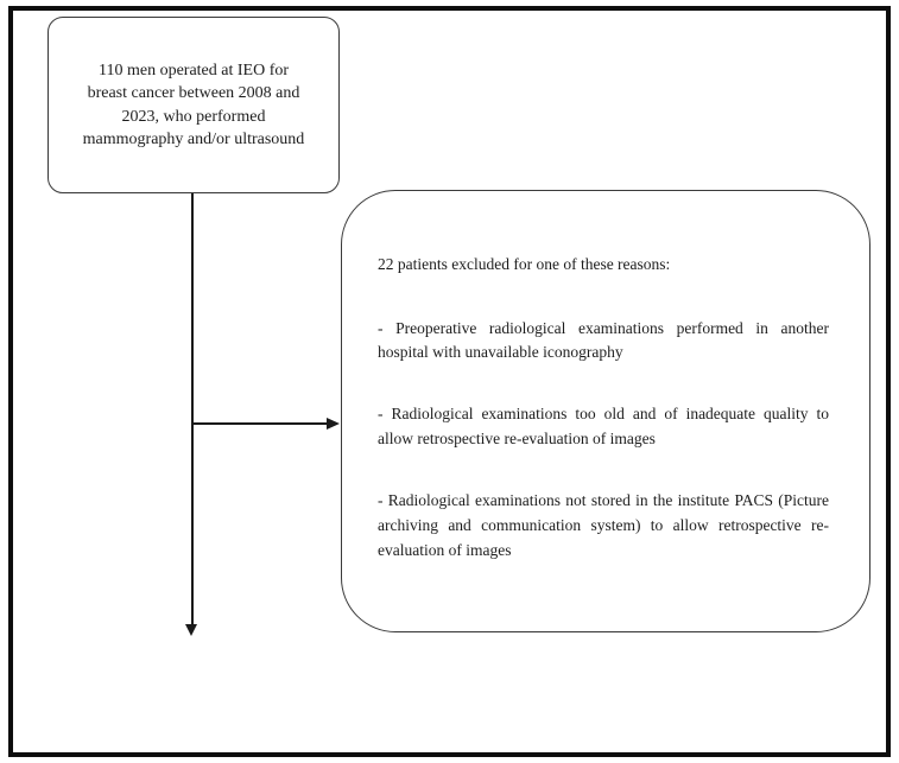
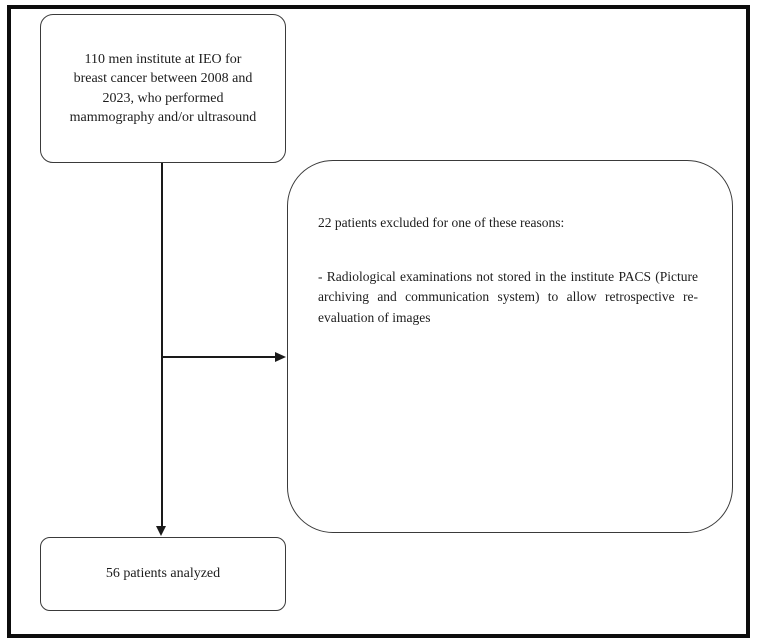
- 110 men operated at IEO for breast cancer between 2008 and 2023, who performed mammography and/or ultrasound
+ 110 men institute at IEO for breast cancer between 2008 and 2023, who performed mammography and/or ultrasound
  22 patients excluded for one of these reasons:
- - Preoperative radiological examinations performed in another hospital with unavailable iconography
- - Radiological examinations too old and of inadequate quality to allow retrospective re-evaluation of images
  - Radiological examinations not stored in the institute PACS (Picture archiving and communication system) to allow retrospective re-evaluation of images
+ 56 patients analyzed
